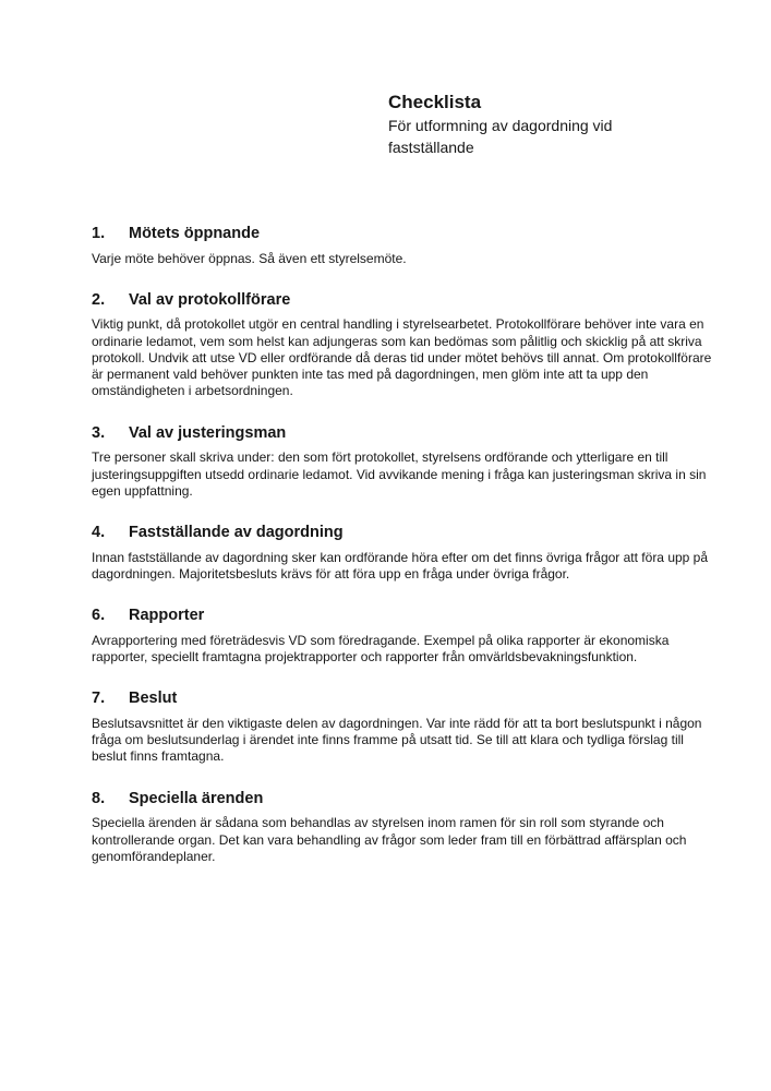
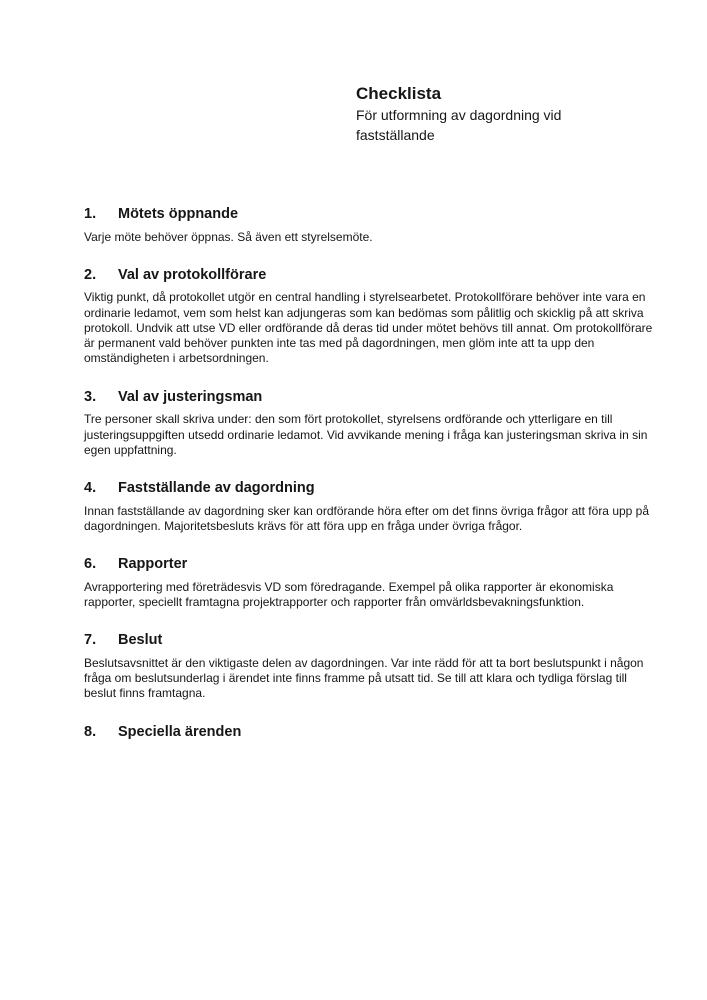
  Checklista
  För utformning av dagordning vid fastställande
  1.
  Mötets öppnande
  Varje möte behöver öppnas. Så även ett styrelsemöte.
  2.
  Val av protokollförare
  Viktig punkt, då protokollet utgör en central handling i styrelsearbetet. Protokollförare behöver inte vara en ordinarie ledamot, vem som helst kan adjungeras som kan bedömas som pålitlig och skicklig på att skriva protokoll. Undvik att utse VD eller ordförande då deras tid under mötet behövs till annat. Om protokollförare är permanent vald behöver punkten inte tas med på dagordningen, men glöm inte att ta upp den omständigheten i arbetsordningen.
  3.
  Val av justeringsman
  Tre personer skall skriva under: den som fört protokollet, styrelsens ordförande och ytterligare en till justeringsuppgiften utsedd ordinarie ledamot. Vid avvikande mening i fråga kan justeringsman skriva in sin egen uppfattning.
  4.
  Fastställande av dagordning
  Innan fastställande av dagordning sker kan ordförande höra efter om det finns övriga frågor att föra upp på dagordningen. Majoritetsbesluts krävs för att föra upp en fråga under övriga frågor.
  6.
  Rapporter
  Avrapportering med företrädesvis VD som föredragande. Exempel på olika rapporter är ekonomiska rapporter, speciellt framtagna projektrapporter och rapporter från omvärldsbevakningsfunktion.
  7.
  Beslut
  Beslutsavsnittet är den viktigaste delen av dagordningen. Var inte rädd för att ta bort beslutspunkt i någon fråga om beslutsunderlag i ärendet inte finns framme på utsatt tid. Se till att klara och tydliga förslag till beslut finns framtagna.
  8.
  Speciella ärenden
- Speciella ärenden är sådana som behandlas av styrelsen inom ramen för sin roll som styrande och kontrollerande organ. Det kan vara behandling av frågor som leder fram till en förbättrad affärsplan och genomförandeplaner.
